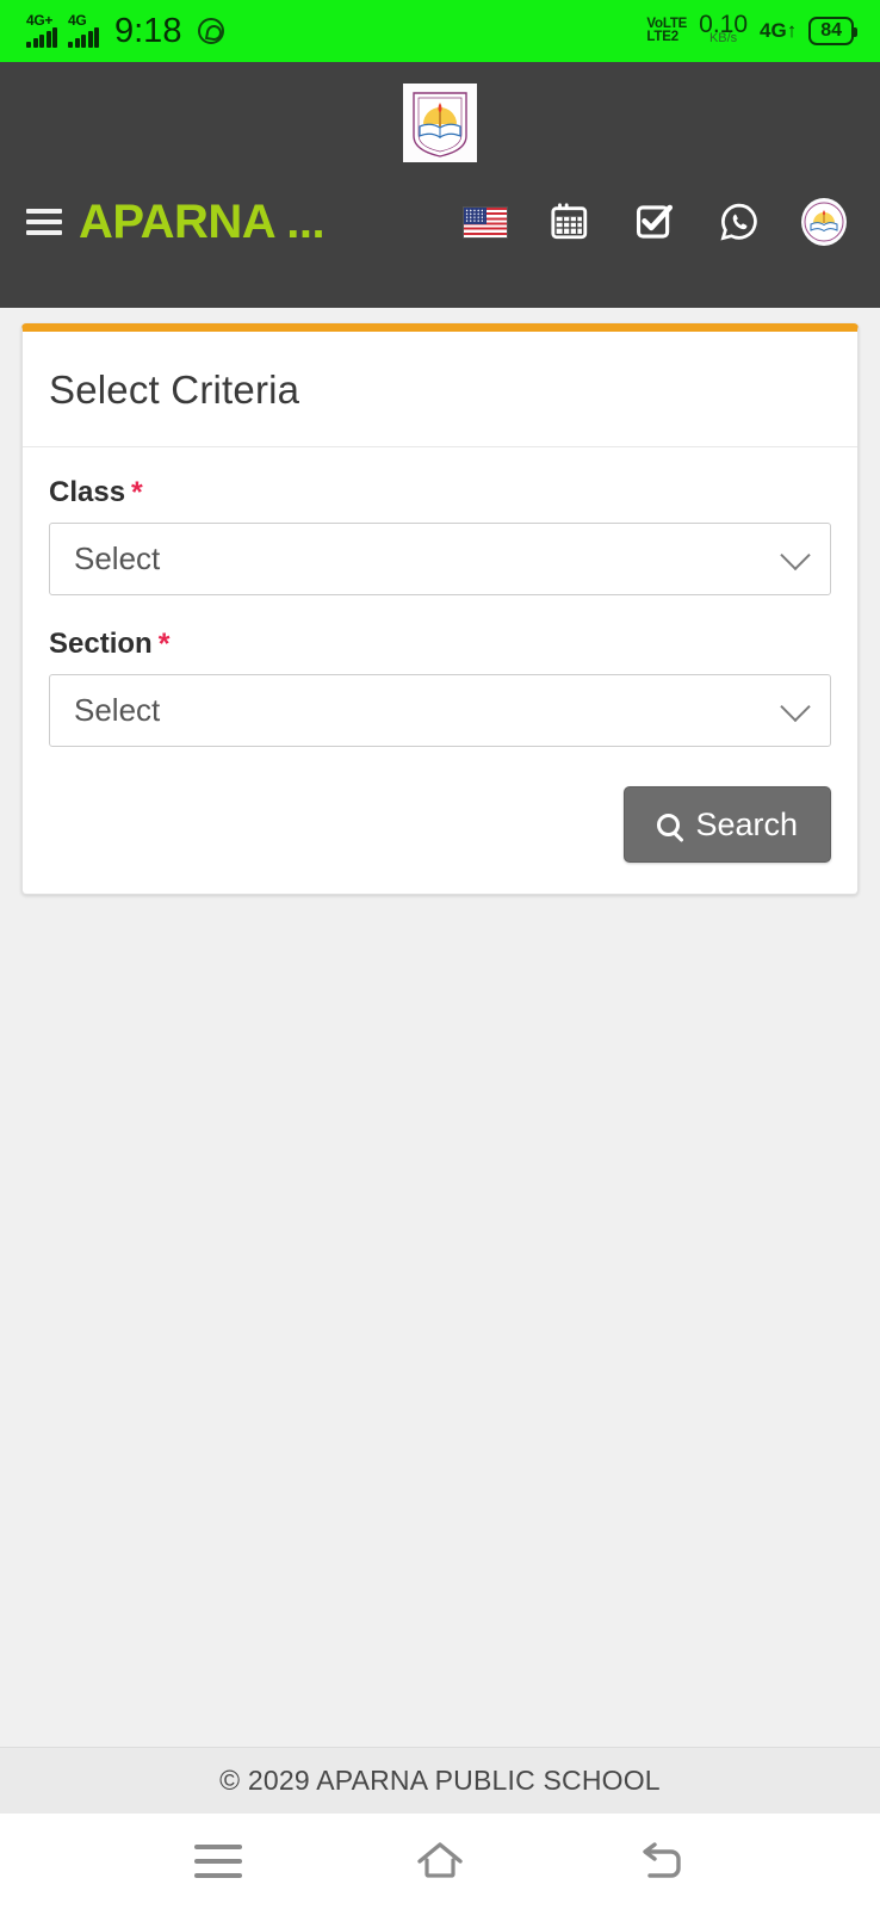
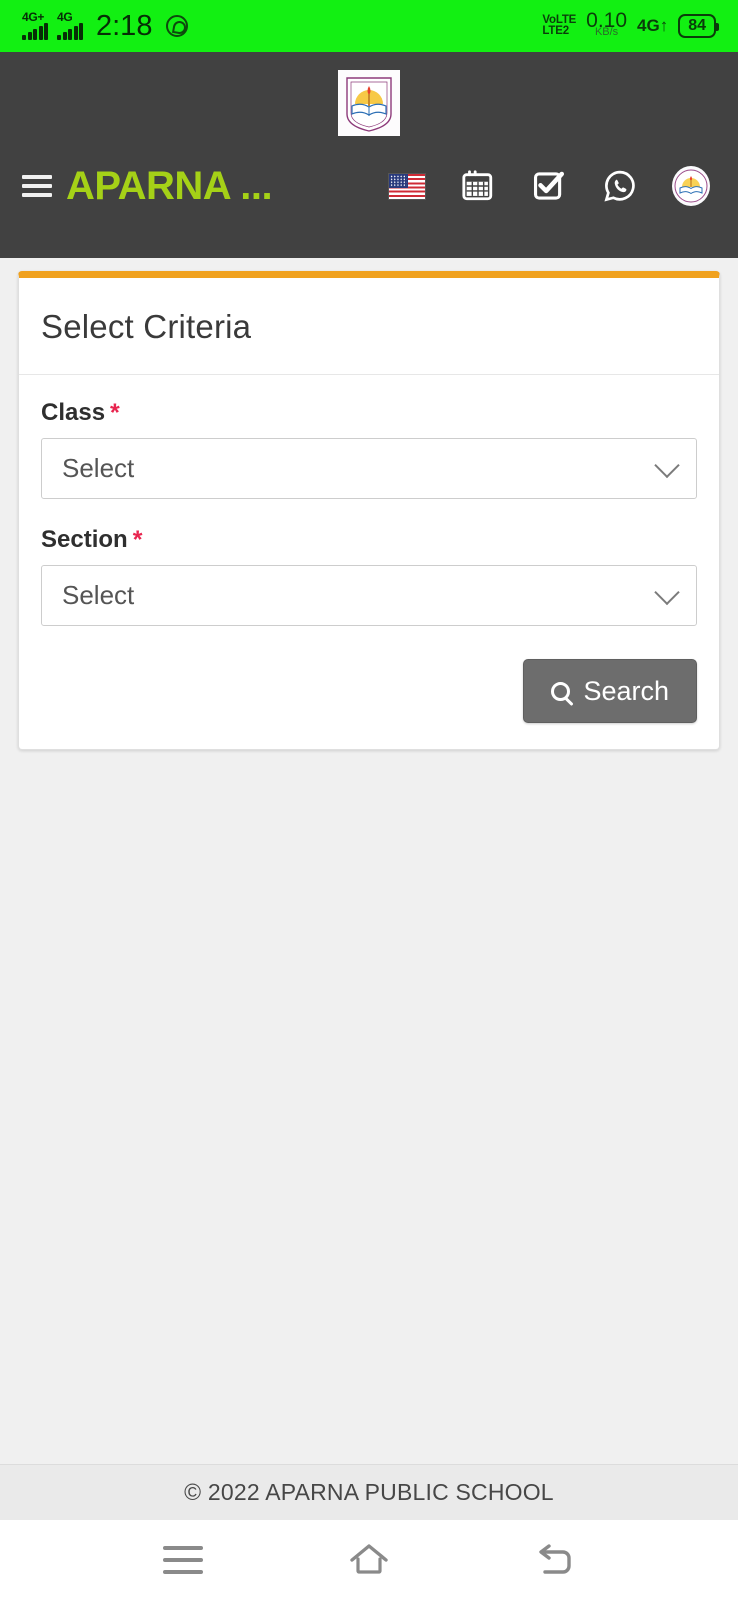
  4G+
  4G
- 9:18
+ 2:18
  VoLTE
  LTE2
  0.10
  KB/s
  4G↑
  84
  APARNA ...
  Select Criteria
  Class
  *
  Select
  Section
  *
  Select
  Search
- © 2029 APARNA PUBLIC SCHOOL
+ © 2022 APARNA PUBLIC SCHOOL
